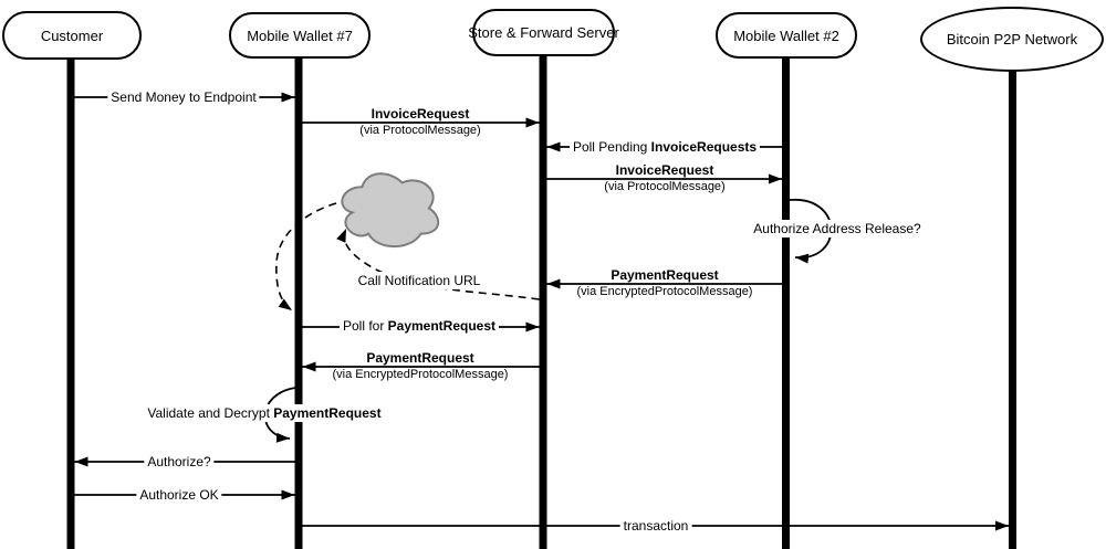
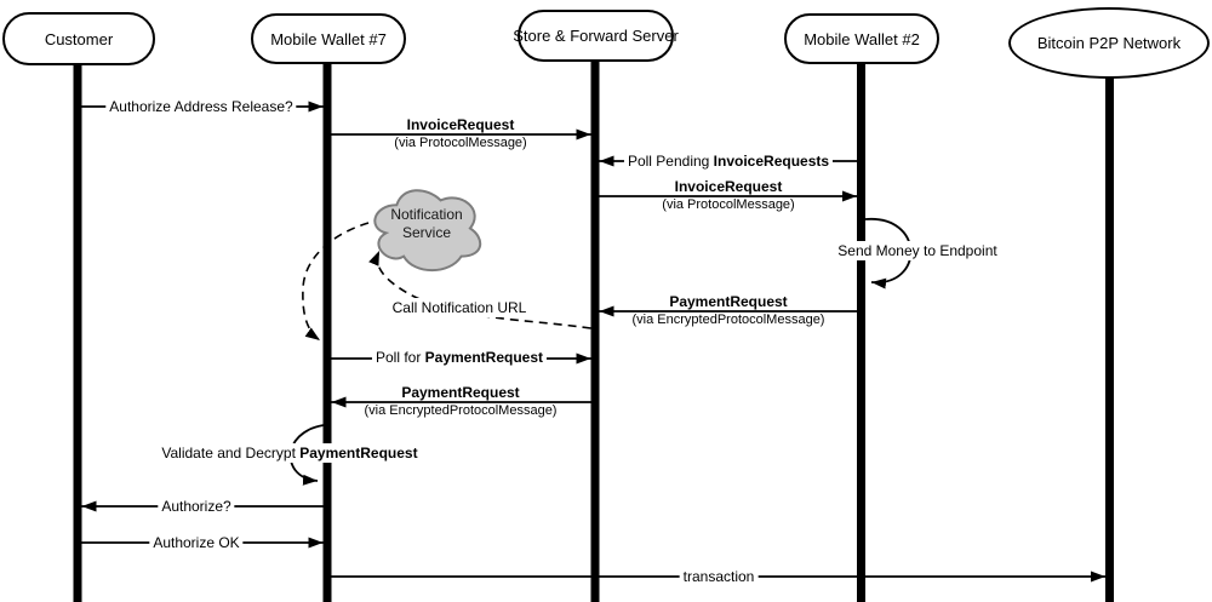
  Customer
  Mobile Wallet #7
  Store & Forward Server
  Mobile Wallet #2
  Bitcoin P2P Network
+ Notification
+ Service
- Send Money to Endpoint
+ Authorize Address Release?
  InvoiceRequest
  (via ProtocolMessage)
  Poll Pending InvoiceRequests
  InvoiceRequest
  (via ProtocolMessage)
- Authorize Address Release?
+ Send Money to Endpoint
  PaymentRequest
  (via EncryptedProtocolMessage)
  Call Notification URL
  Poll for PaymentRequest
  PaymentRequest
  (via EncryptedProtocolMessage)
  Validate and Decrypt PaymentRequest
  Authorize?
  Authorize OK
  transaction
